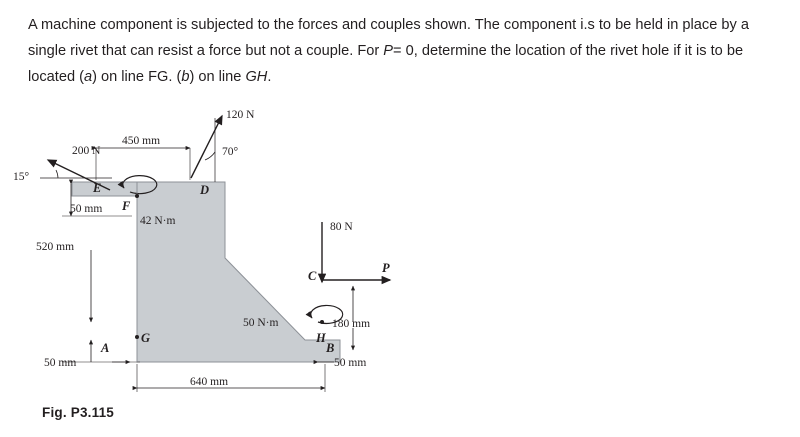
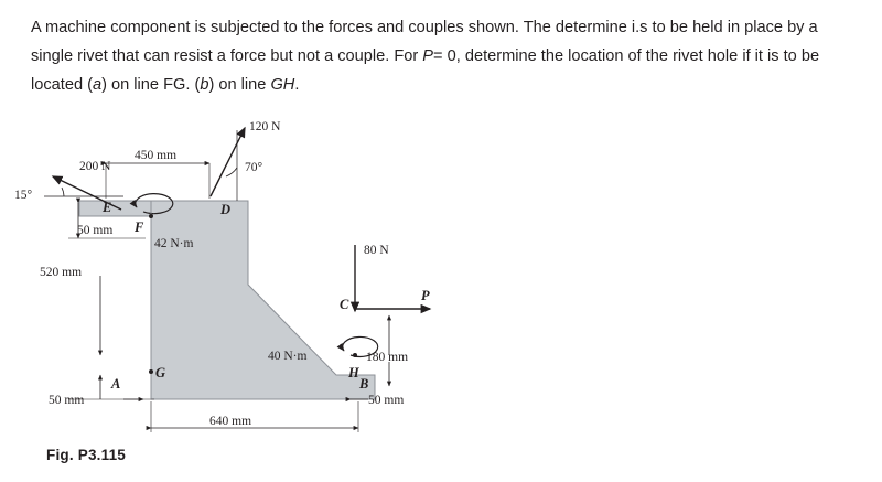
- A machine component is subjected to the forces and couples shown. The component i.s to be held in place by a single rivet that can resist a force but not a couple. For P= 0, determine the location of the rivet hole if it is to be located (a) on line FG. (b) on line GH.
+ A machine component is subjected to the forces and couples shown. The determine i.s to be held in place by a single rivet that can resist a force but not a couple. For P= 0, determine the location of the rivet hole if it is to be located (a) on line FG. (b) on line GH.
  120 N
  70°
  200
  15°
  42 N·m
  80 N
  P
- 50 N·m
+ 40 N·m
  D
  E
  F
  G
  C
  H
  B
  A
  450 mm
  50 mm
  520 mm
  50 mm
  640 mm
  180 mm
  50 mm
  Fig. P3.115
